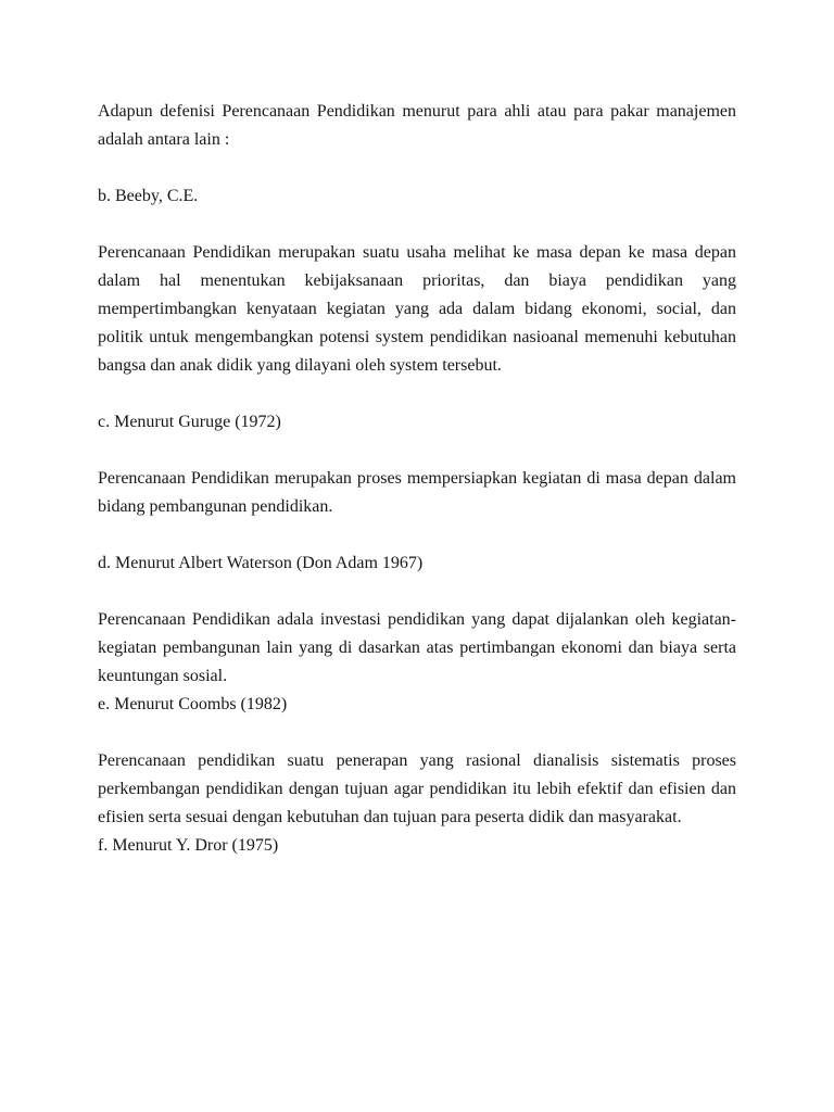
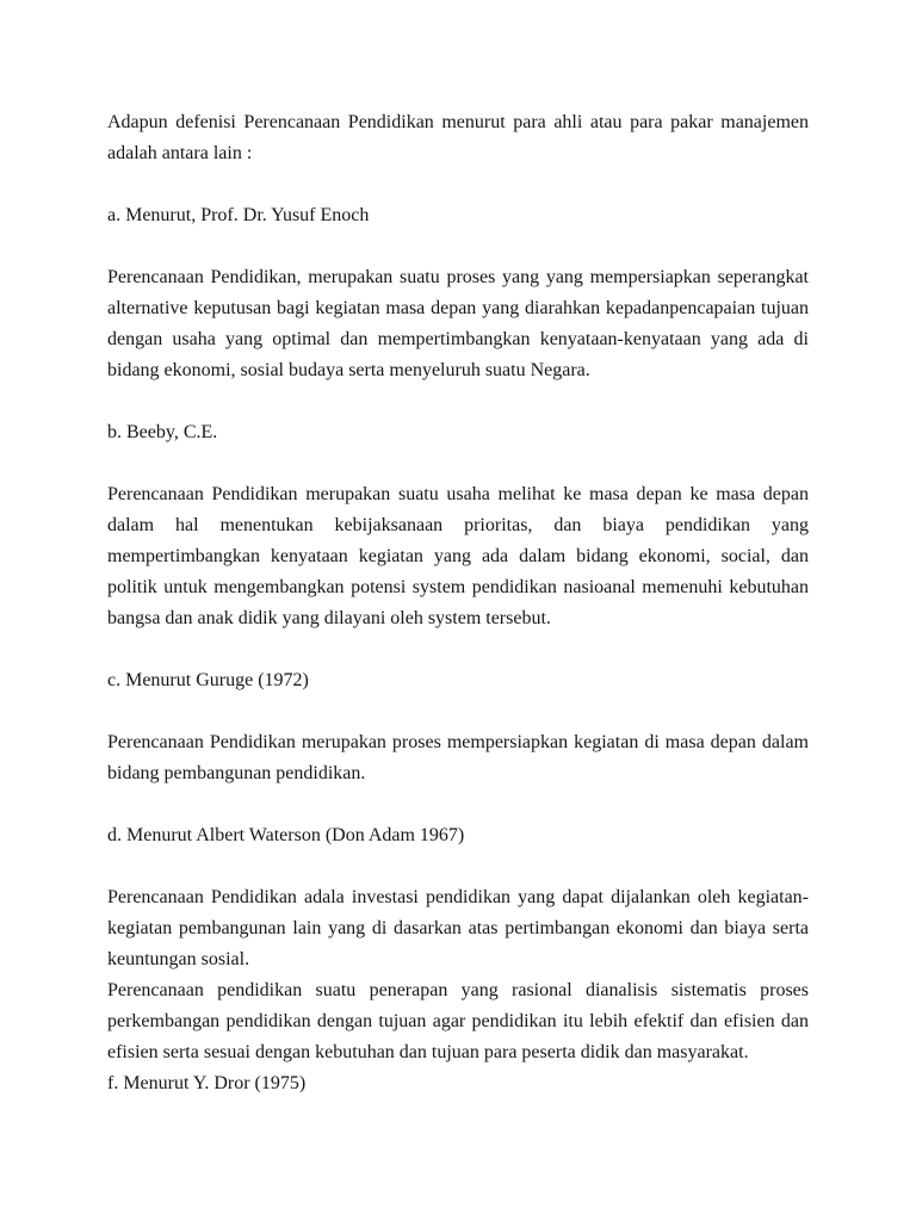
  Adapun defenisi Perencanaan Pendidikan menurut para ahli atau para pakar manajemen adalah antara lain :
+ a. Menurut, Prof. Dr. Yusuf Enoch
+ Perencanaan Pendidikan, merupakan suatu proses yang yang mempersiapkan seperangkat alternative keputusan bagi kegiatan masa depan yang diarahkan kepadanpencapaian tujuan dengan usaha yang optimal dan mempertimbangkan kenyataan-kenyataan yang ada di bidang ekonomi, sosial budaya serta menyeluruh suatu Negara.
  b. Beeby, C.E.
  Perencanaan Pendidikan merupakan suatu usaha melihat ke masa depan ke masa depan dalam hal menentukan kebijaksanaan prioritas, dan biaya pendidikan yang mempertimbangkan kenyataan kegiatan yang ada dalam bidang ekonomi, social, dan politik untuk mengembangkan potensi system pendidikan nasioanal memenuhi kebutuhan bangsa dan anak didik yang dilayani oleh system tersebut.
  c. Menurut Guruge (1972)
  Perencanaan Pendidikan merupakan proses mempersiapkan kegiatan di masa depan dalam bidang pembangunan pendidikan.
  d. Menurut Albert Waterson (Don Adam 1967)
  Perencanaan Pendidikan adala investasi pendidikan yang dapat dijalankan oleh kegiatan-kegiatan pembangunan lain yang di dasarkan atas pertimbangan ekonomi dan biaya serta keuntungan sosial.
- e. Menurut Coombs (1982)
  Perencanaan pendidikan suatu penerapan yang rasional dianalisis sistematis proses perkembangan pendidikan dengan tujuan agar pendidikan itu lebih efektif dan efisien dan efisien serta sesuai dengan kebutuhan dan tujuan para peserta didik dan masyarakat.
  f. Menurut Y. Dror (1975)
